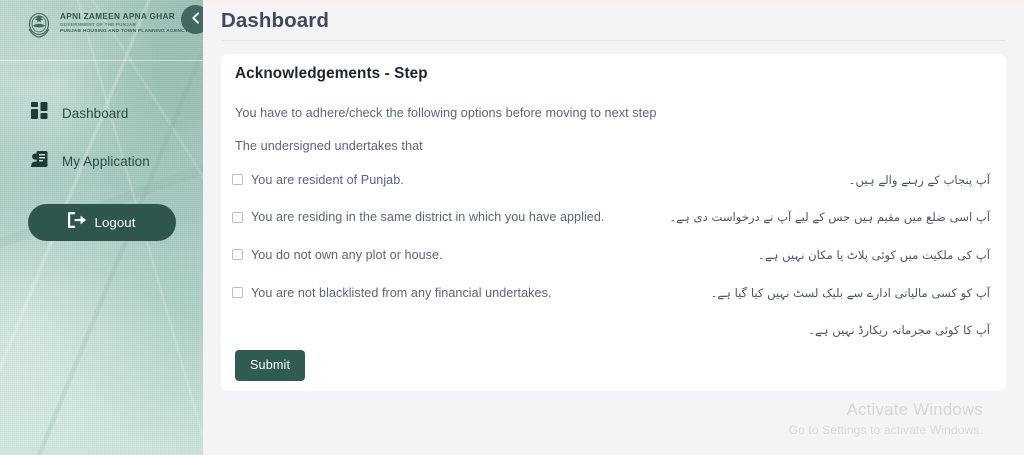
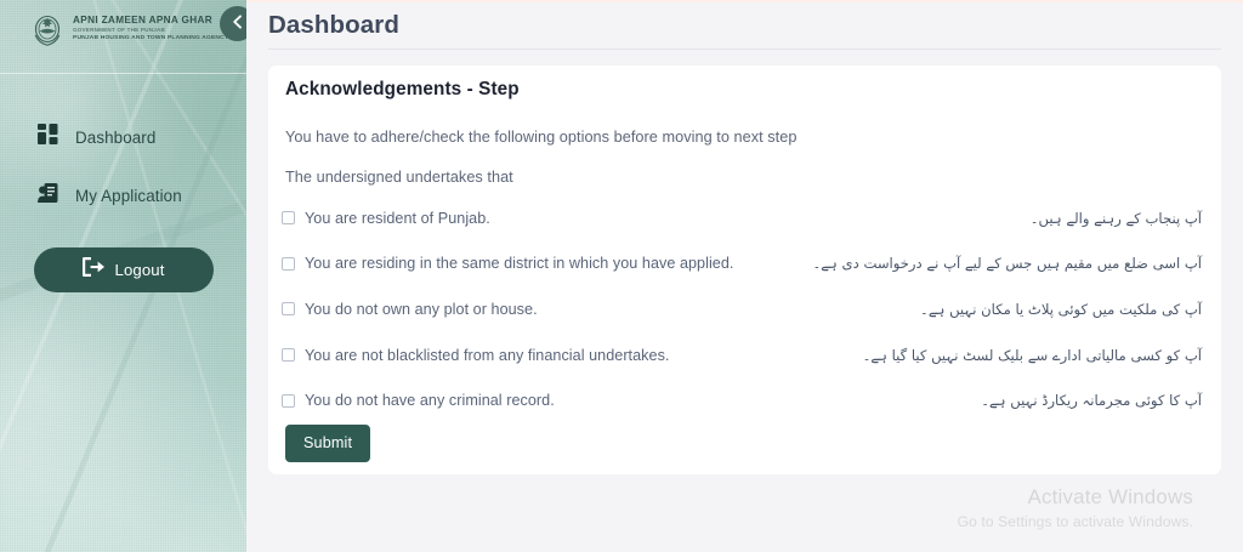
  APNI ZAMEEN APNA GHAR
  Dashboard
  My Application
  Logout
  Dashboard
  Acknowledgements - Step
  You have to adhere/check the following options before moving to next step
  The undersigned undertakes that
  You are resident of Punjab.
  آپ پنجاب کے رہنے والے ہیں۔
  You are residing in the same district in which you have applied.
  آپ اسی ضلع میں مقیم ہیں جس کے لیے آپ نے درخواست دی ہے۔
  You do not own any plot or house.
  آپ کی ملکیت میں کوئی پلاٹ یا مکان نہیں ہے۔
  You are not blacklisted from any financial undertakes.
  آپ کو کسی مالیاتی ادارے سے بلیک لسٹ نہیں کیا گیا ہے۔
+ You do not have any criminal record.
  آپ کا کوئی مجرمانہ ریکارڈ نہیں ہے۔
  Submit
  Activate Windows
  Go to Settings to activate Windows.
